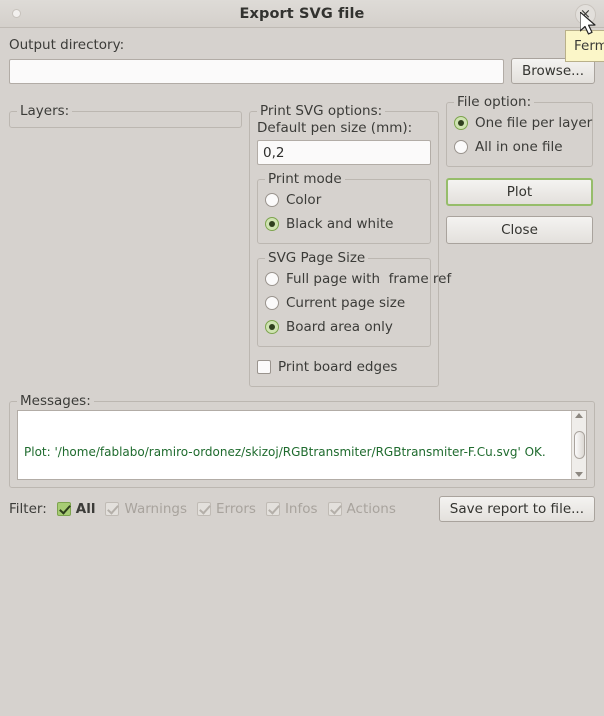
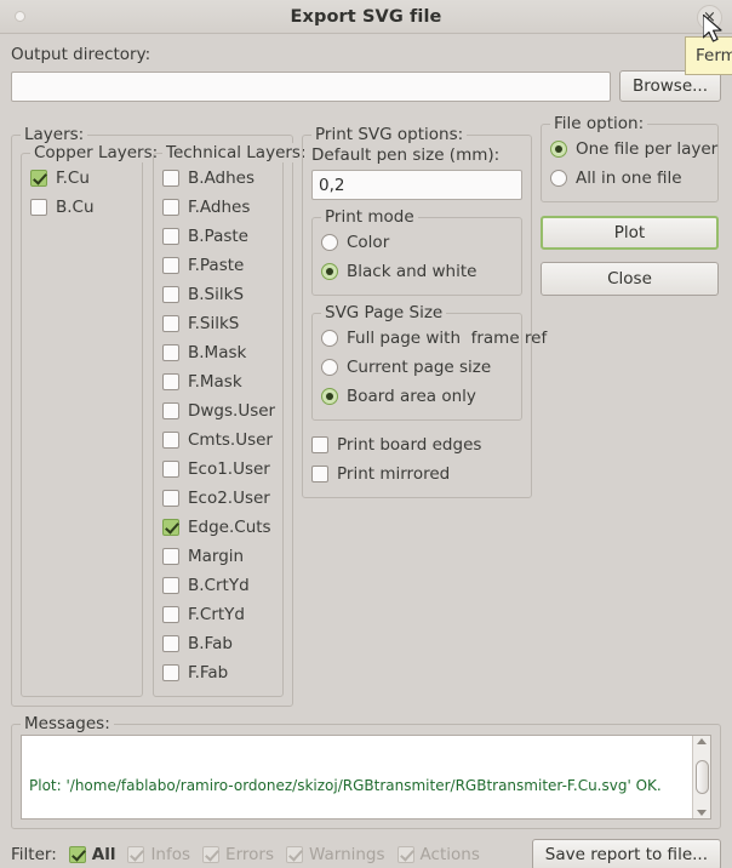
  Export SVG file
  ×
  Output directory:
  Browse...
  Layers:
+ Copper Layers:
+ F.Cu
+ B.Cu
+ Technical Layers:
+ B.Adhes
+ F.Adhes
+ B.Paste
+ F.Paste
+ B.SilkS
+ F.SilkS
+ B.Mask
+ F.Mask
+ Dwgs.User
+ Cmts.User
+ Eco1.User
+ Eco2.User
+ Edge.Cuts
+ Margin
+ B.CrtYd
+ F.CrtYd
+ B.Fab
+ F.Fab
  Print SVG options:
  Default pen size (mm):
  0,2
  Print mode
  Color
  Black and white
  SVG Page Size
  Full page with frame ref
  Current page size
  Board area only
  Print board edges
+ Print mirrored
  File option:
  One file per layer
  All in one file
  Plot
  Close
  Messages:
  Plot: '/home/fablabo/ramiro-ordonez/skizoj/RGBtransmiter/RGBtransmiter-F.Cu.svg' OK.
  Filter:
  All
- Warnings
+ Infos
  Errors
- Infos
+ Warnings
  Actions
  Save report to file...
